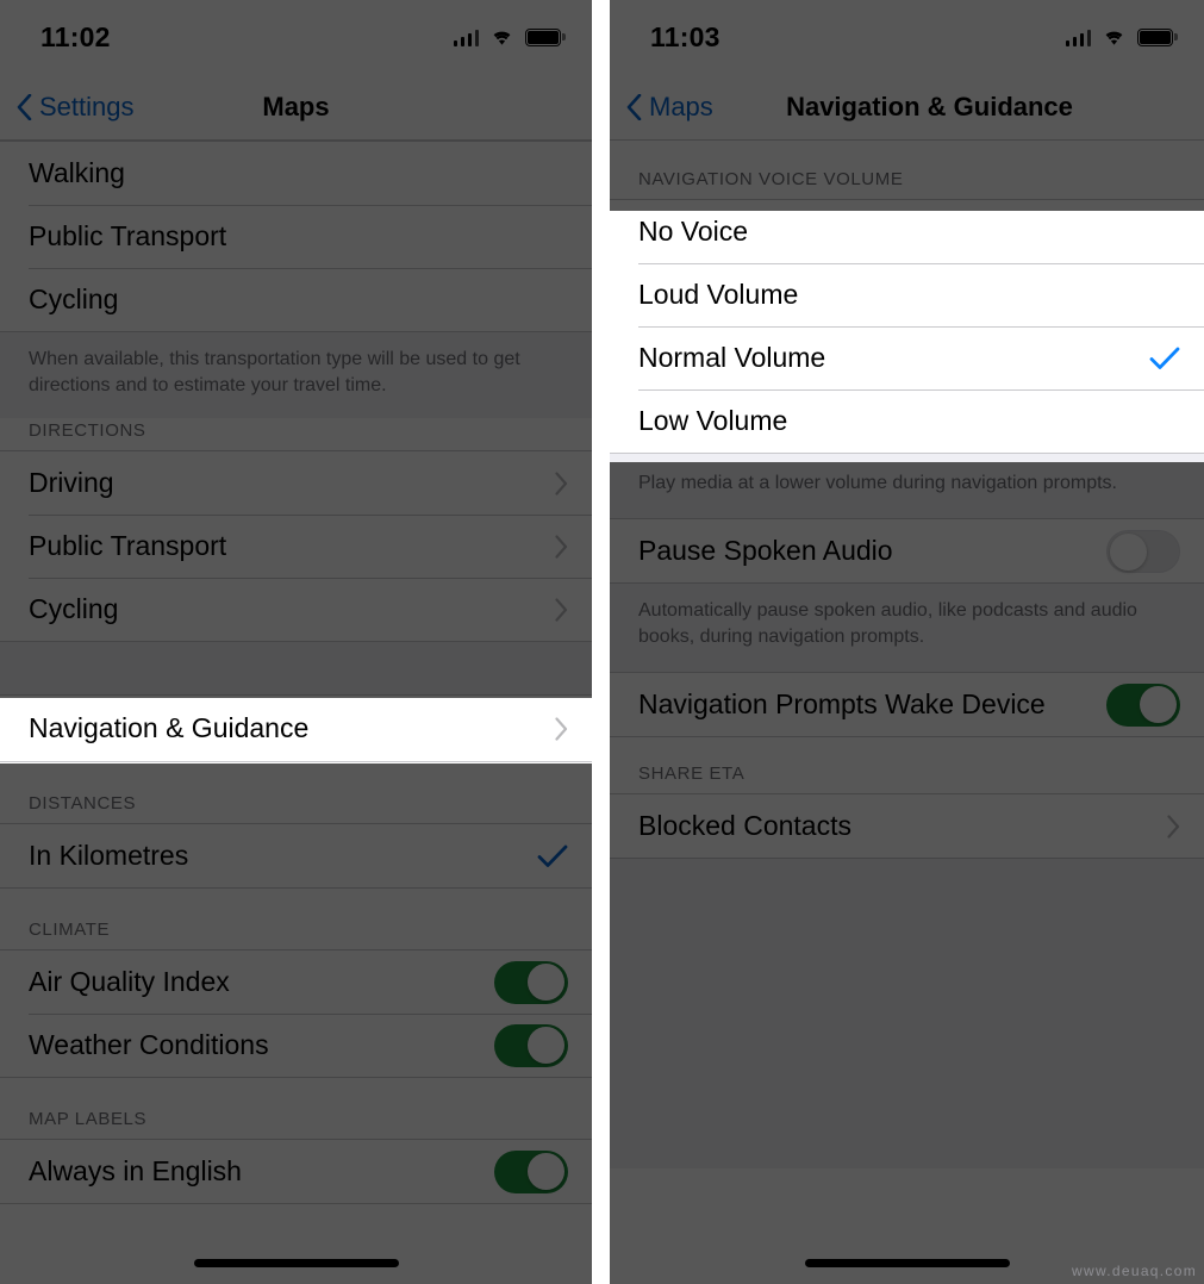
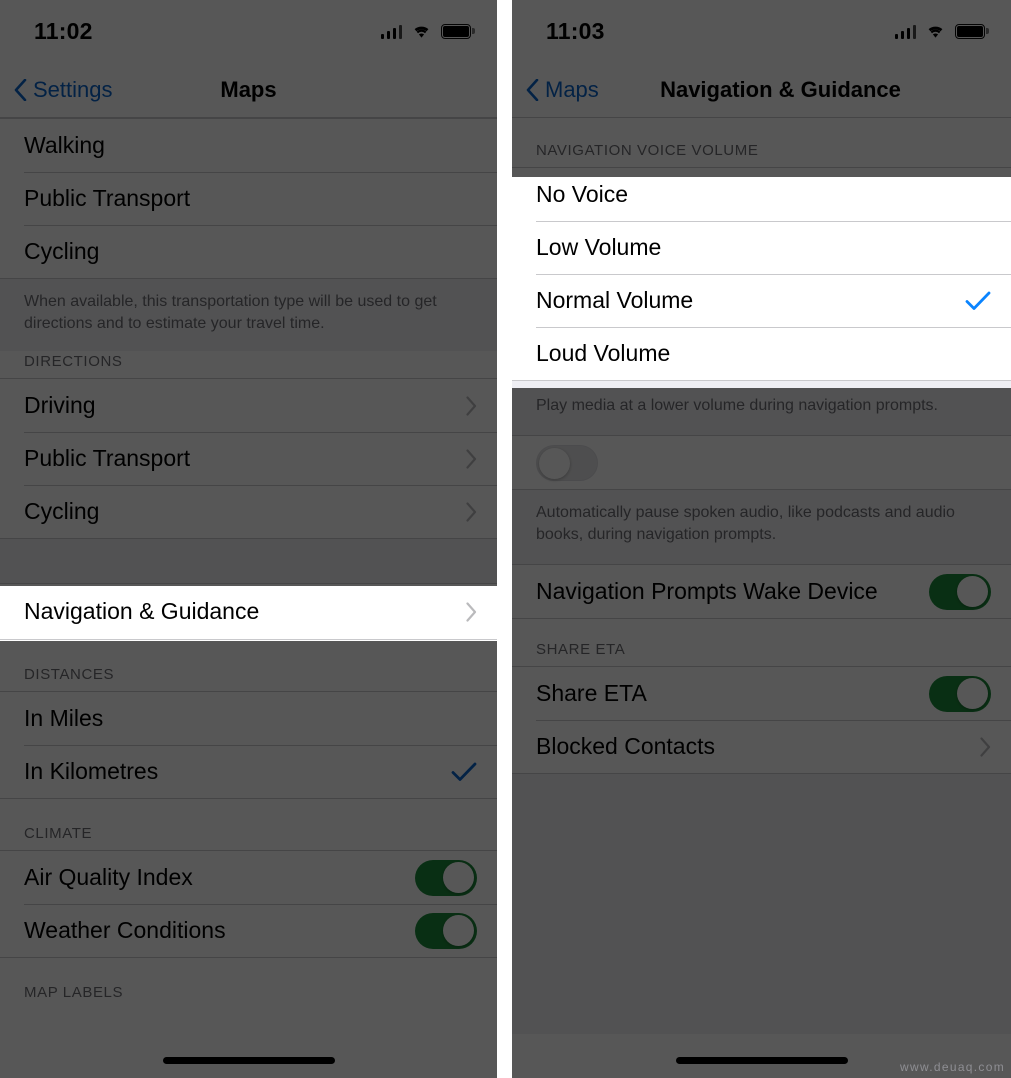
  11:02
  Settings
  Maps
  Walking
  Public Transport
  Cycling
  When available, this transportation type will be used to get directions and to estimate your travel time.
  DIRECTIONS
  Driving
  Public Transport
  Cycling
  Navigation & Guidance
  DISTANCES
+ In Miles
  In Kilometres
  CLIMATE
  Air Quality Index
  Weather Conditions
  MAP LABELS
- Always in English
  11:03
  Maps
  Navigation & Guidance
  NAVIGATION VOICE VOLUME
  No Voice
- Loud Volume
+ Low Volume
  Normal Volume
- Low Volume
+ Loud Volume
  Play media at a lower volume during navigation prompts.
- Pause Spoken Audio
  Automatically pause spoken audio, like podcasts and audio books, during navigation prompts.
  Navigation Prompts Wake Device
  SHARE ETA
+ Share ETA
  Blocked Contacts
  www.deuaq.com
